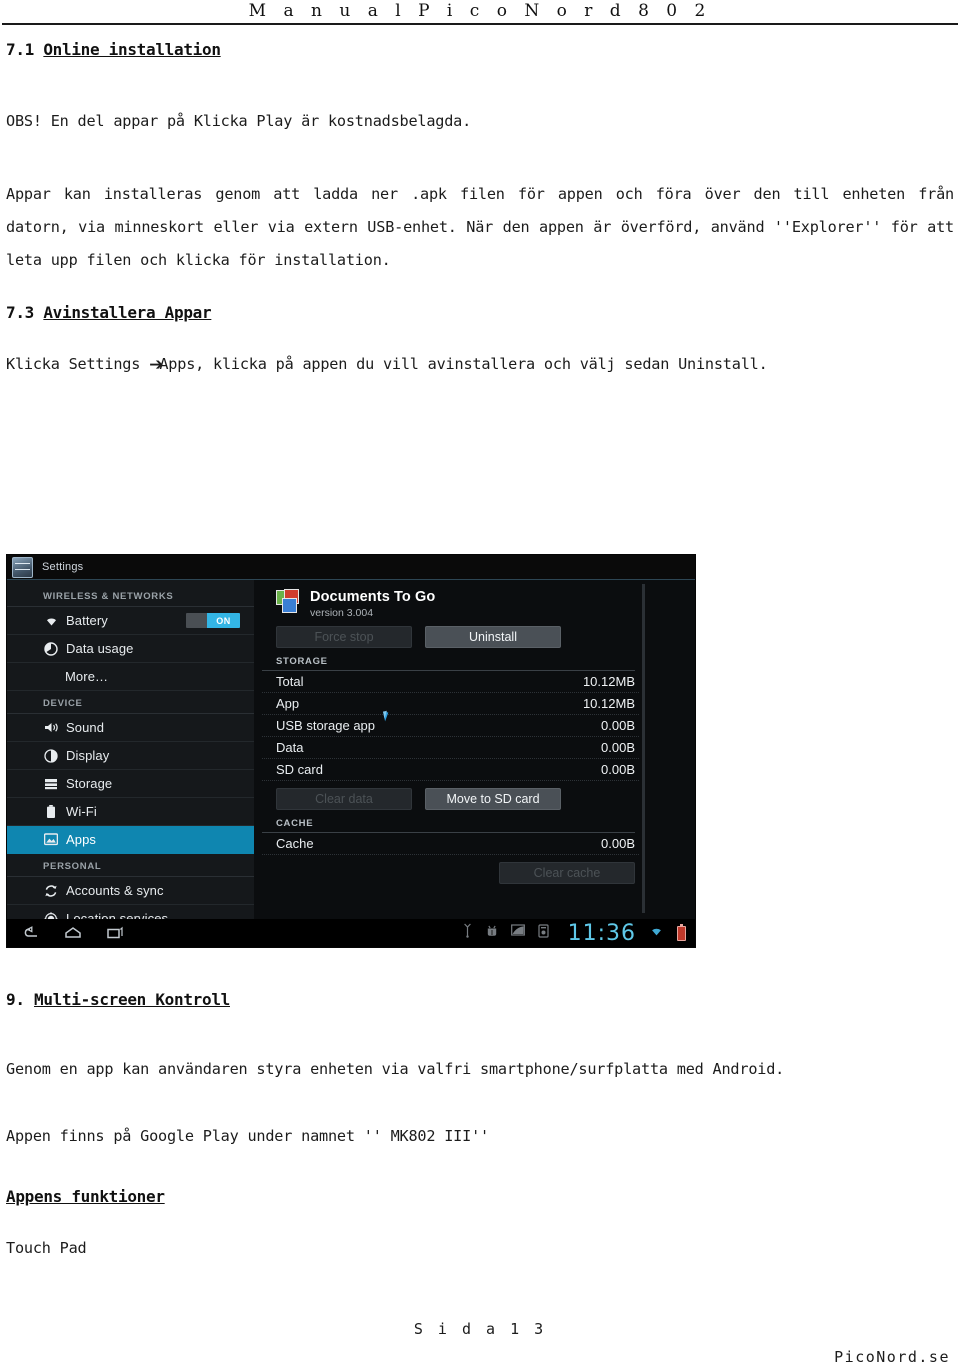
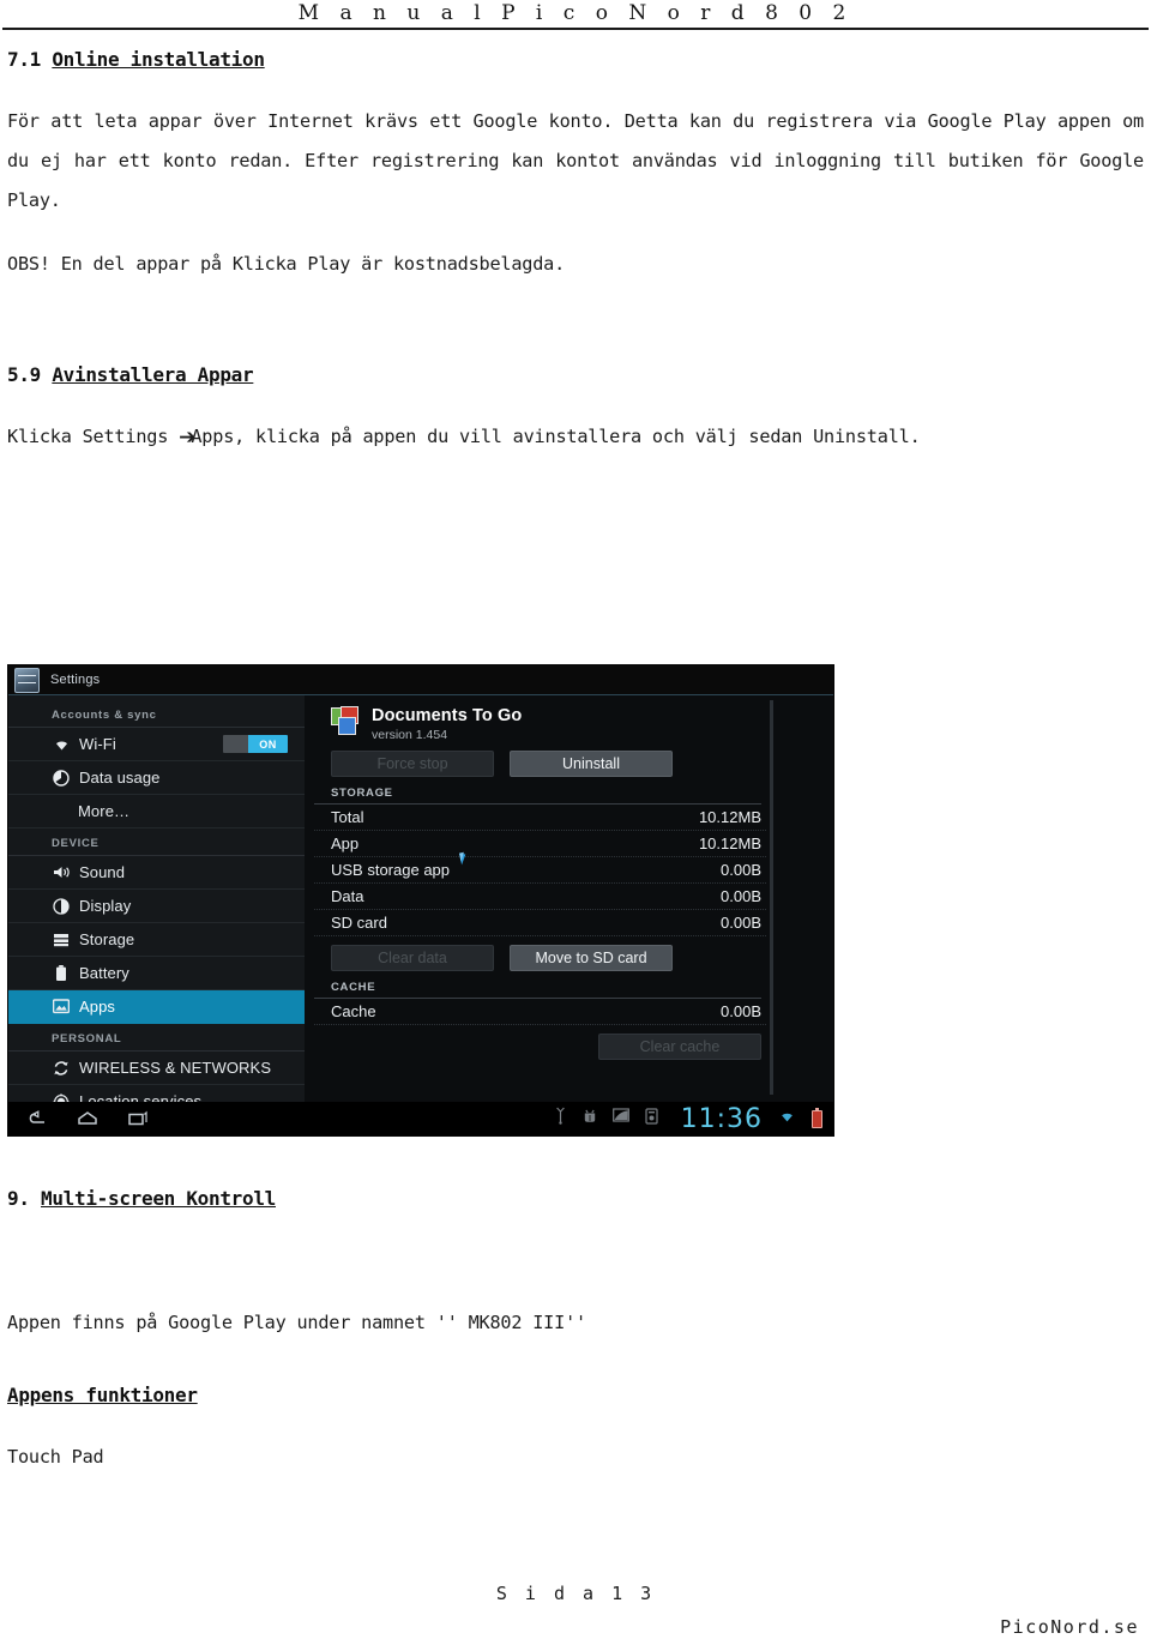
  M a n u a l P i c o N o r d 8 0 2
  7.1 Online installation
+ För att leta appar över Internet krävs ett Google konto. Detta kan du registrera via Google Play appen om du ej har ett konto redan. Efter registrering kan kontot användas vid inloggning till butiken för Google Play.
  OBS! En del appar på Klicka Play är kostnadsbelagda.
- Appar kan installeras genom att ladda ner .apk filen för appen och föra över den till enheten från datorn, via minneskort eller via extern USB-enhet. När den appen är överförd, använd ''Explorer'' för att leta upp filen och klicka för installation.
- 7.3 Avinstallera Appar
+ 5.9 Avinstallera Appar
  Klicka Settings ➔Apps, klicka på appen du vill avinstallera och välj sedan Uninstall.
  Settings
- WIRELESS & NETWORKS
+ Accounts & sync
- Battery
+ Wi-Fi
  ON
  Data usage
  More…
  DEVICE
  Sound
  Display
  Storage
- Wi-Fi
+ Battery
  Apps
  PERSONAL
- Accounts & sync
+ WIRELESS & NETWORKS
  Documents To Go
- version 3.004
+ version 1.454
  Force stop
  Uninstall
  STORAGE
  Total
  10.12MB
  App
  10.12MB
  USB storage app
  0.00B
  Data
  0.00B
  SD card
  0.00B
  Clear data
  Move to SD card
  CACHE
  Cache
  0.00B
  Clear cache
  11:36
  9. Multi-screen Kontroll
- Genom en app kan användaren styra enheten via valfri smartphone/surfplatta med Android.
  Appen finns på Google Play under namnet '' MK802 III''
  Appens funktioner
  Touch Pad
  S i d a 1 3
  PicoNord.se
